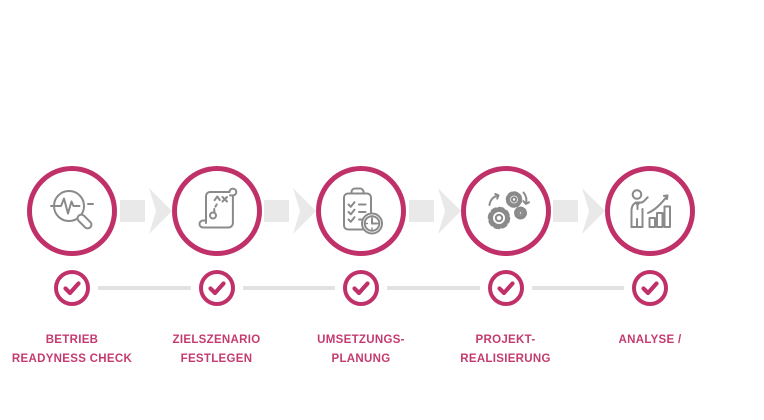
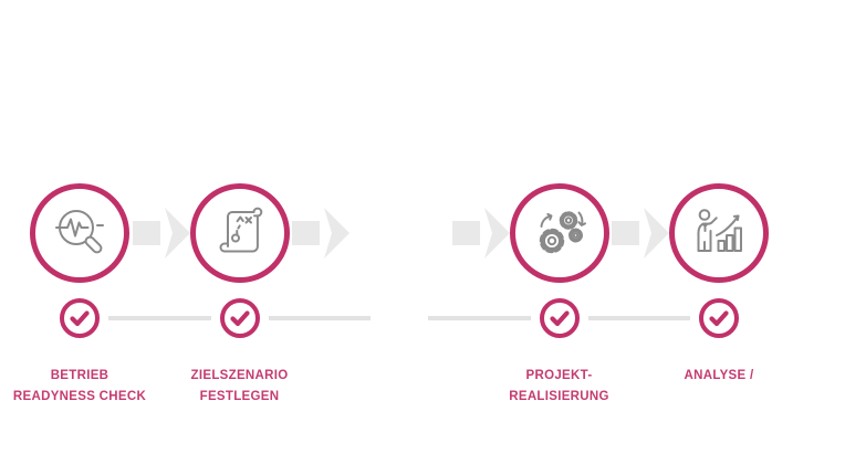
  BETRIEB
  READYNESS CHECK
  ZIELSZENARIO
  FESTLEGEN
- UMSETZUNGS-
- PLANUNG
  PROJEKT-
  REALISIERUNG
  ANALYSE /
